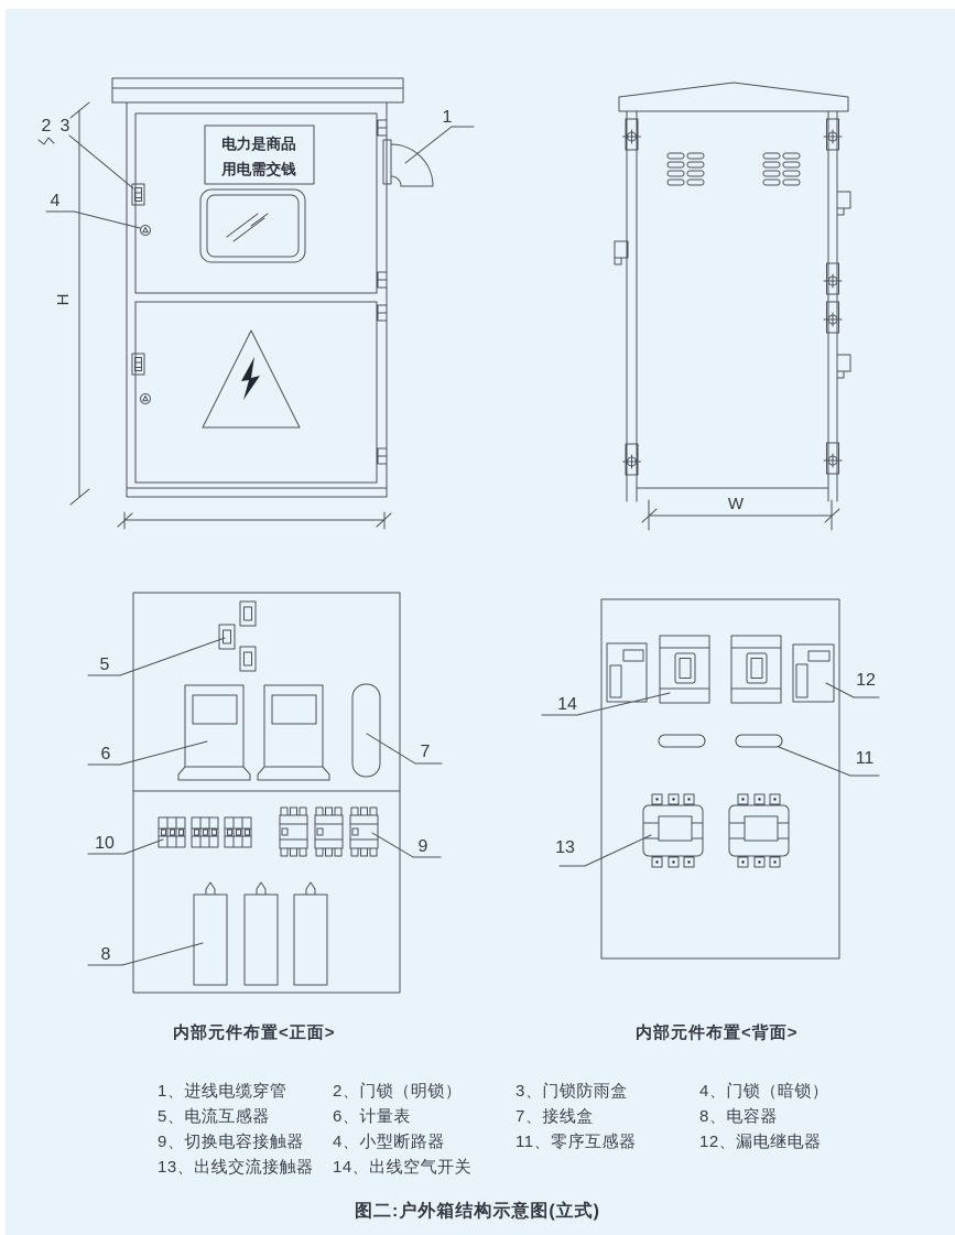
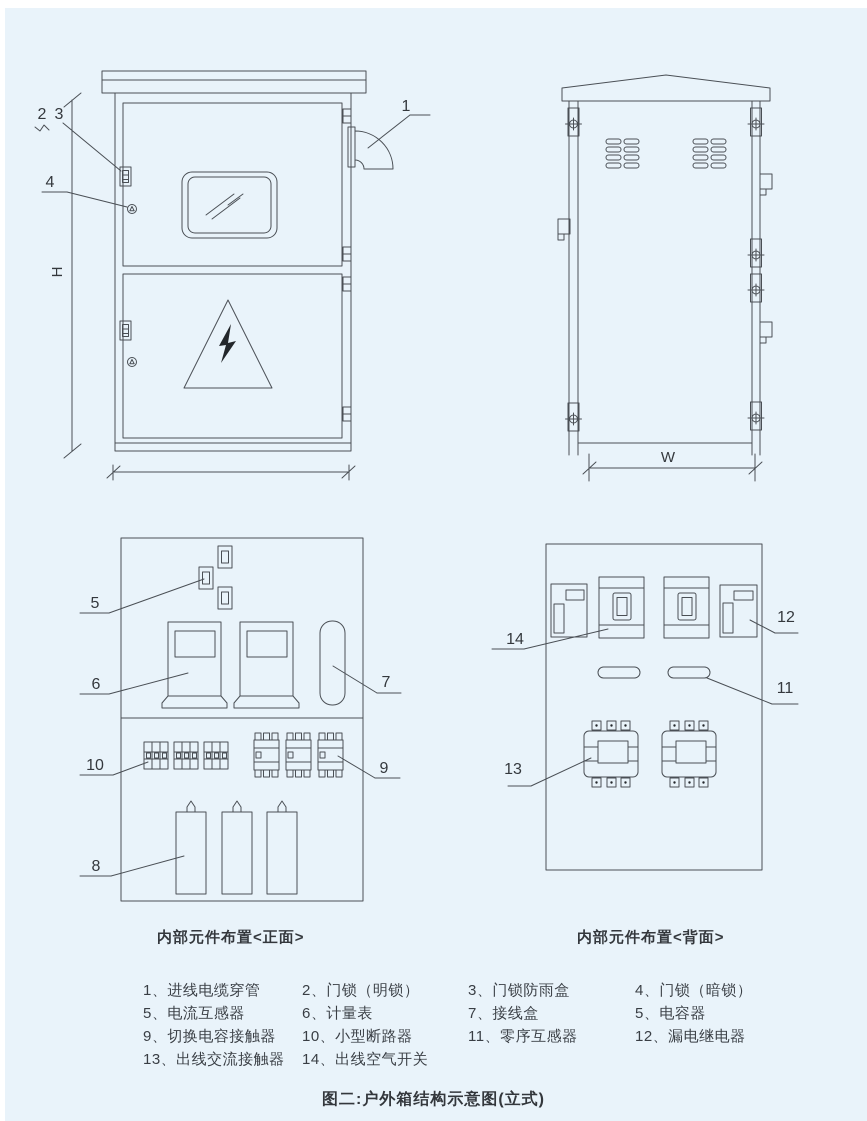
- 电力是商品
- 用电需交钱
  1
  2
  3
  4
  W
  5
  6
  7
  10
  9
  8
  14
  12
  11
  13
  内部元件布置<正面>
  内部元件布置<背面>
  1、进线电缆穿管
  2、门锁（明锁）
  3、门锁防雨盒
  4、门锁（暗锁）
  5、电流互感器
  6、计量表
  7、接线盒
- 8、电容器
+ 5、电容器
  9、切换电容接触器
- 4、小型断路器
+ 10、小型断路器
  11、零序互感器
  12、漏电继电器
  13、出线交流接触器
  14、出线空气开关
  图二:户外箱结构示意图(立式)
